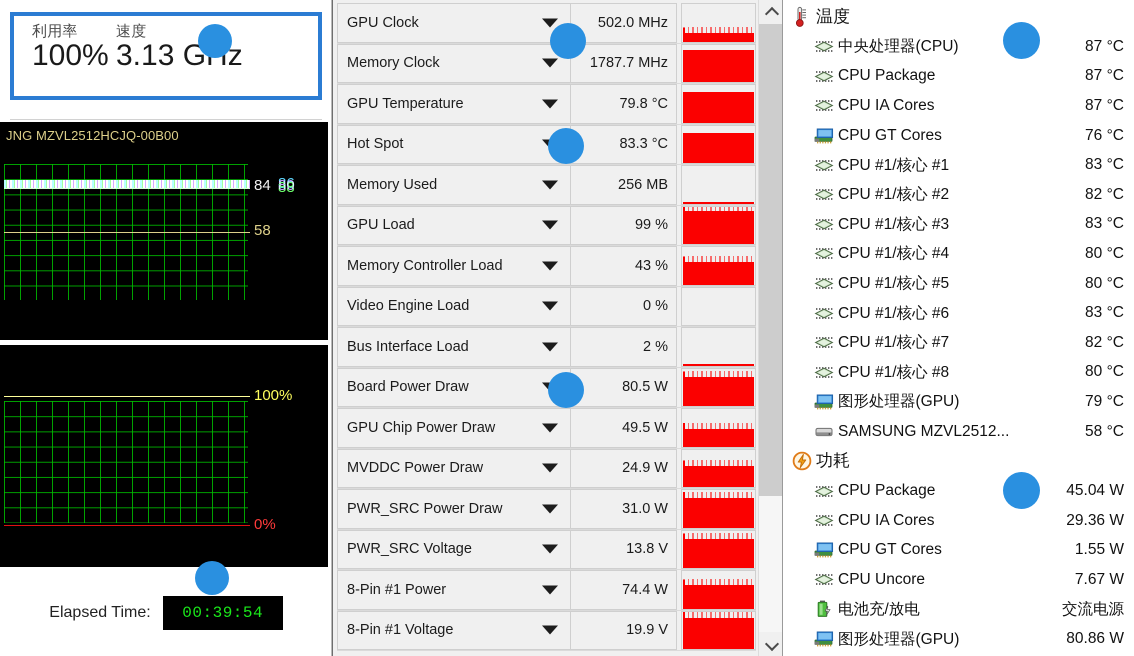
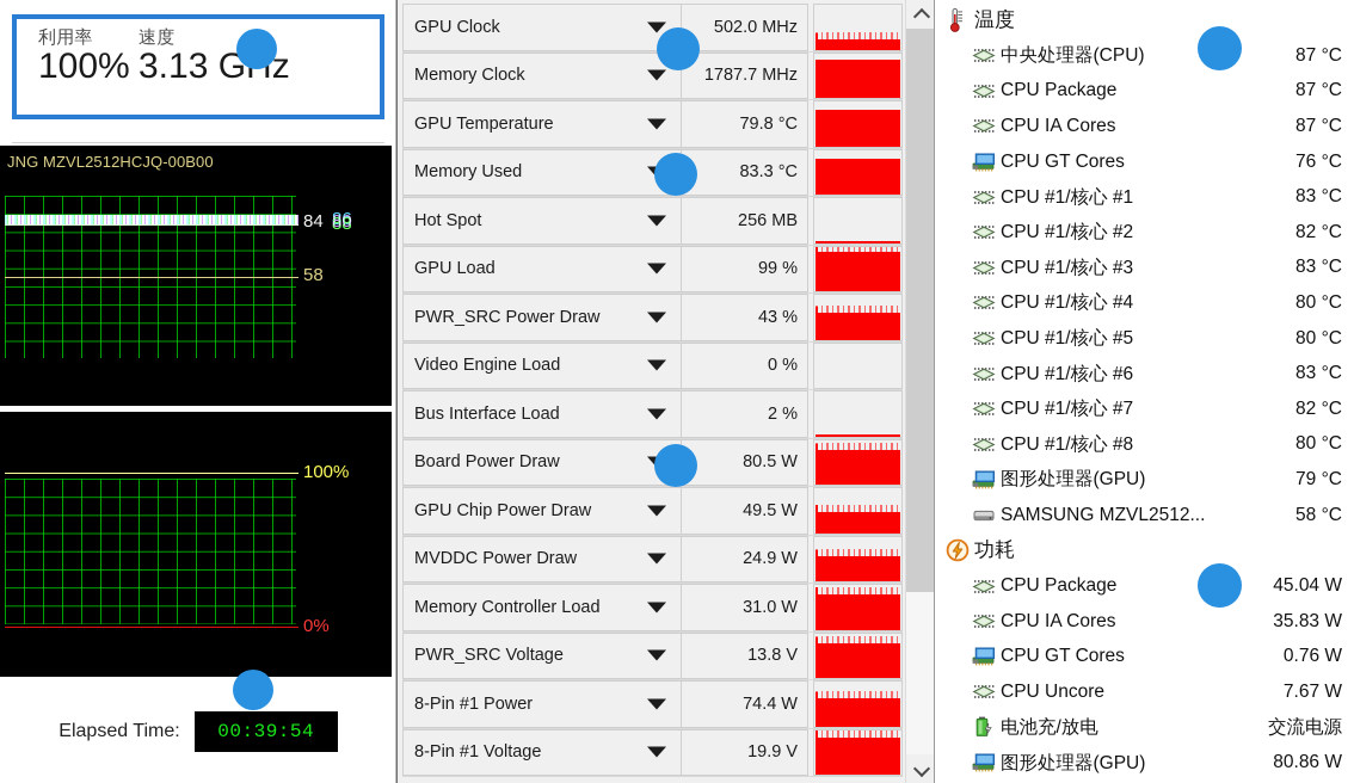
  利用率
  速度
  100%
  3.13 Gz
  JNG MZVL2512HCJQ-00B00
  84
  86
  88
  80
  58
  100%
  0%
  Elapsed Time:
  00:39:54
  GPU Clock
  502.0 MHz
  Memory Clock
  1787.7 MHz
  GPU Temperature
  79.8 °C
- Hot Spot
+ Memory Used
  83.3 °C
- Memory Used
+ Hot Spot
  256 MB
  GPU Load
  99 %
- Memory Controller Load
+ PWR_SRC Power Draw
  43 %
  Video Engine Load
  0 %
  Bus Interface Load
  2 %
  Board Power Draw
  80.5 W
  GPU Chip Power Draw
  49.5 W
  MVDDC Power Draw
  24.9 W
- PWR_SRC Power Draw
+ Memory Controller Load
  31.0 W
  PWR_SRC Voltage
  13.8 V
  8-Pin #1 Power
  74.4 W
  8-Pin #1 Voltage
  19.9 V
  温度
  中央处理器(CPU)
  87 °C
  CPU Package
  87 °C
  CPU IA Cores
  87 °C
  CPU GT Cores
  76 °C
  CPU #1/核心 #1
  83 °C
  CPU #1/核心 #2
  82 °C
  CPU #1/核心 #3
  83 °C
  CPU #1/核心 #4
  80 °C
  CPU #1/核心 #5
  80 °C
  CPU #1/核心 #6
  83 °C
  CPU #1/核心 #7
  82 °C
  CPU #1/核心 #8
  80 °C
  图形处理器(GPU)
  79 °C
  SAMSUNG MZVL2512...
  58 °C
  功耗
  CPU Package
  45.04 W
  CPU IA Cores
- 29.36 W
+ 35.83 W
  CPU GT Cores
- 1.55 W
+ 0.76 W
  CPU Uncore
  7.67 W
  电池充/放电
  交流电源
  图形处理器(GPU)
  80.86 W
